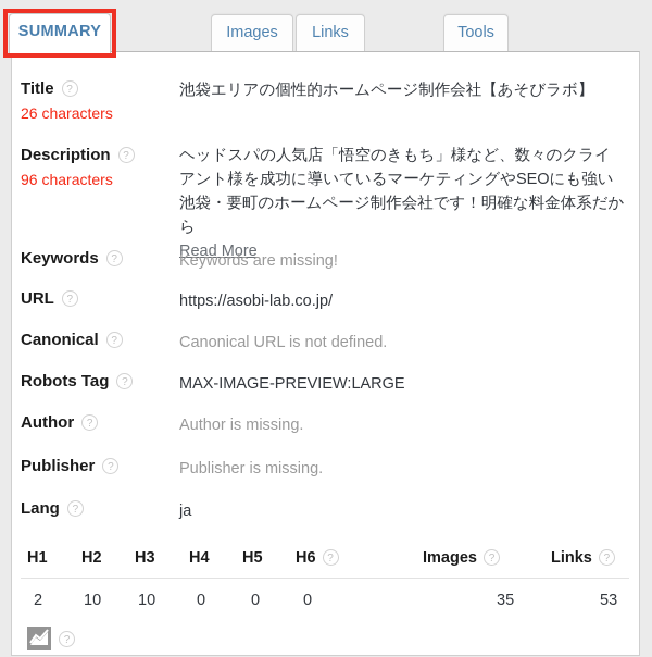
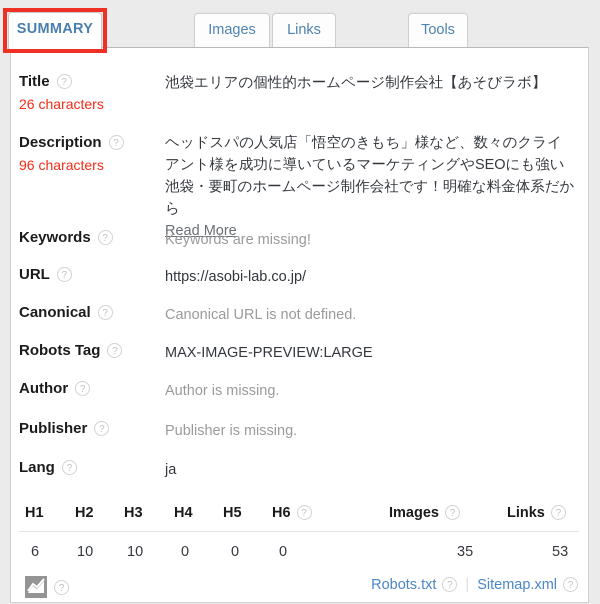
  SUMMARY
  Images
  Links
  Tools
  Title ?
  26 characters
  池袋エリアの個性的ホームページ制作会社【あそびラボ】
  Description ?
  96 characters
  ヘッドスパの人気店「悟空のきもち」様など、数々のクライアント様を成功に導いているマーケティングやSEOにも強い池袋・要町のホームページ制作会社です！明確な料金体系だから
  Read More
  Keywords ?
  Keywords are missing!
  URL ?
  https://asobi-lab.co.jp/
  Canonical ?
  Canonical URL is not defined.
  Robots Tag ?
  MAX-IMAGE-PREVIEW:LARGE
  Author ?
  Author is missing.
  Publisher ?
  Publisher is missing.
  Lang ?
  ja
  H1
  H2
  H3
  H4
  H5
  H6 ?
  Images ?
  Links ?
- 2
+ 6
  10
  10
  0
  0
  0
  35
  53
  ?
+ Robots.txt ? | Sitemap.xml ?
